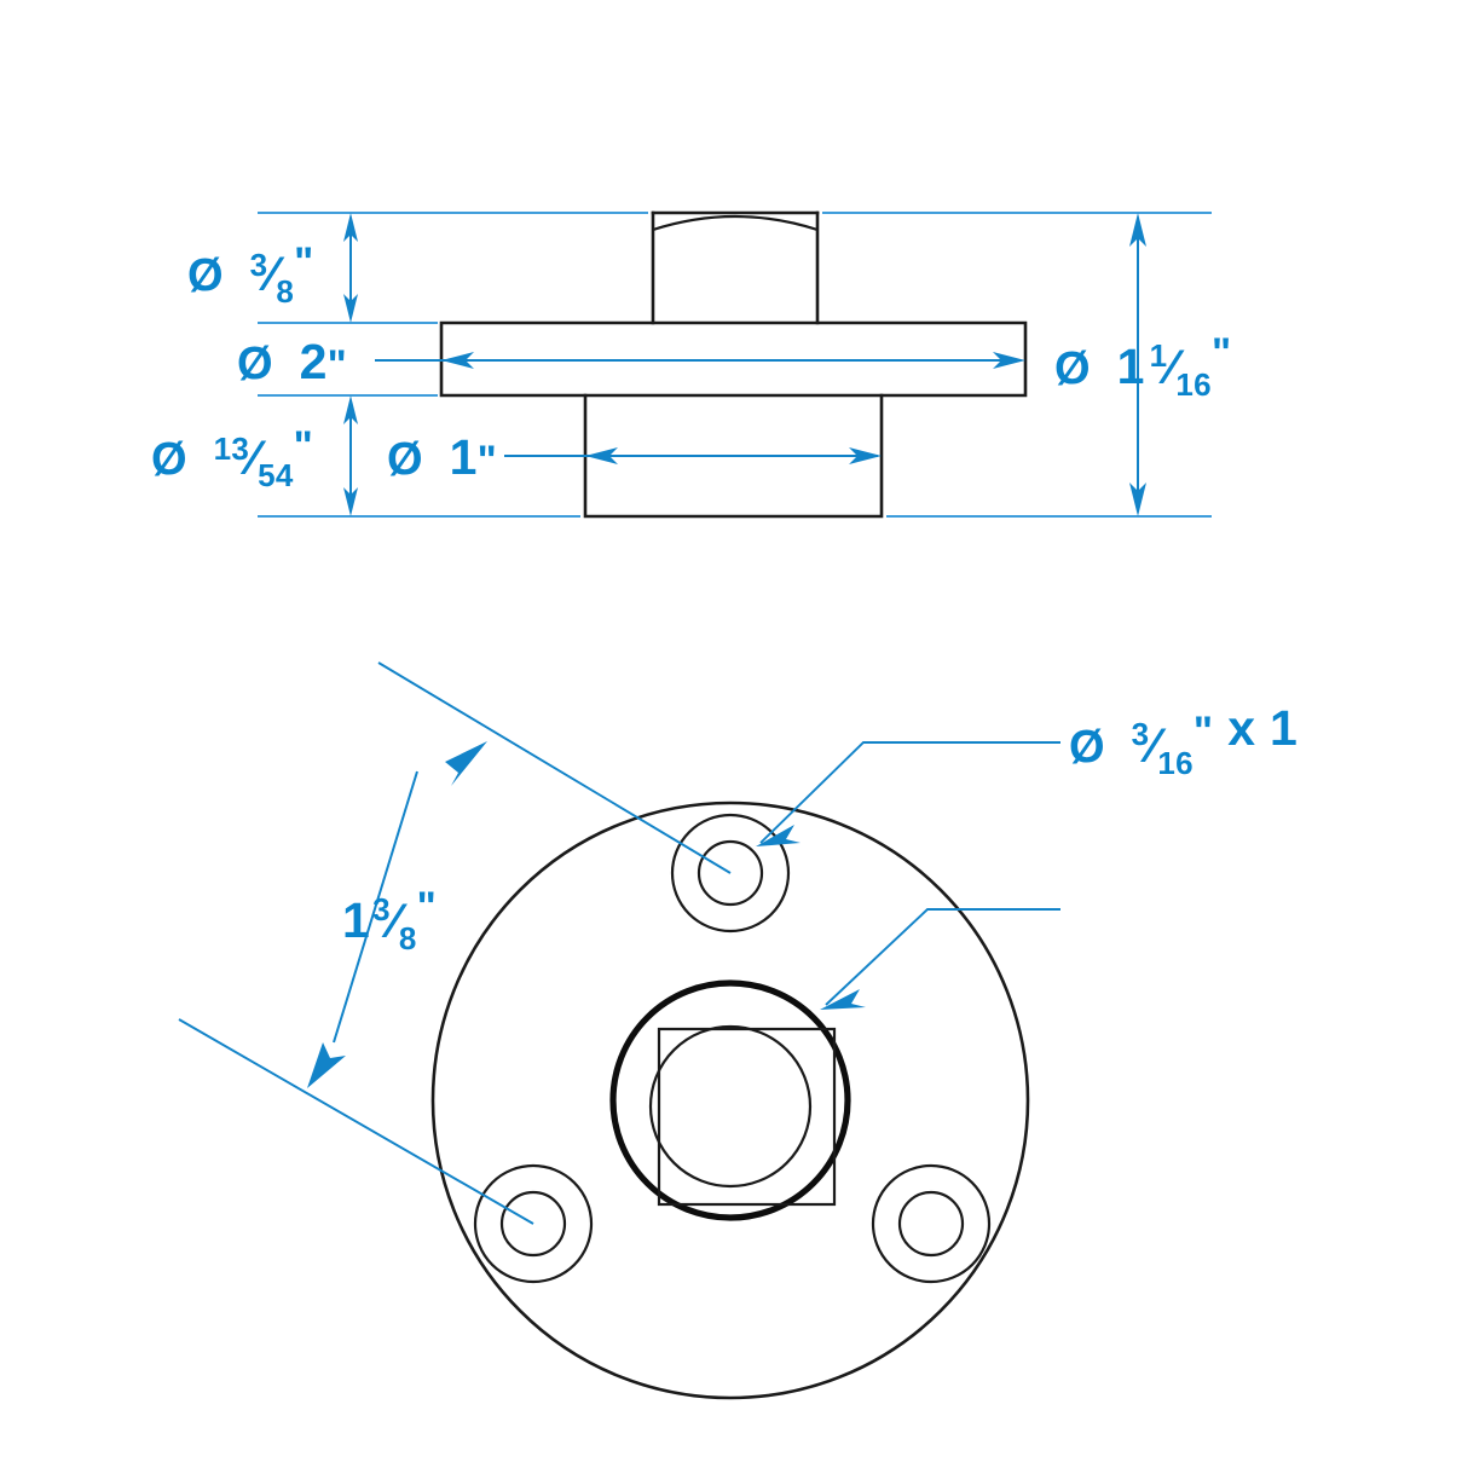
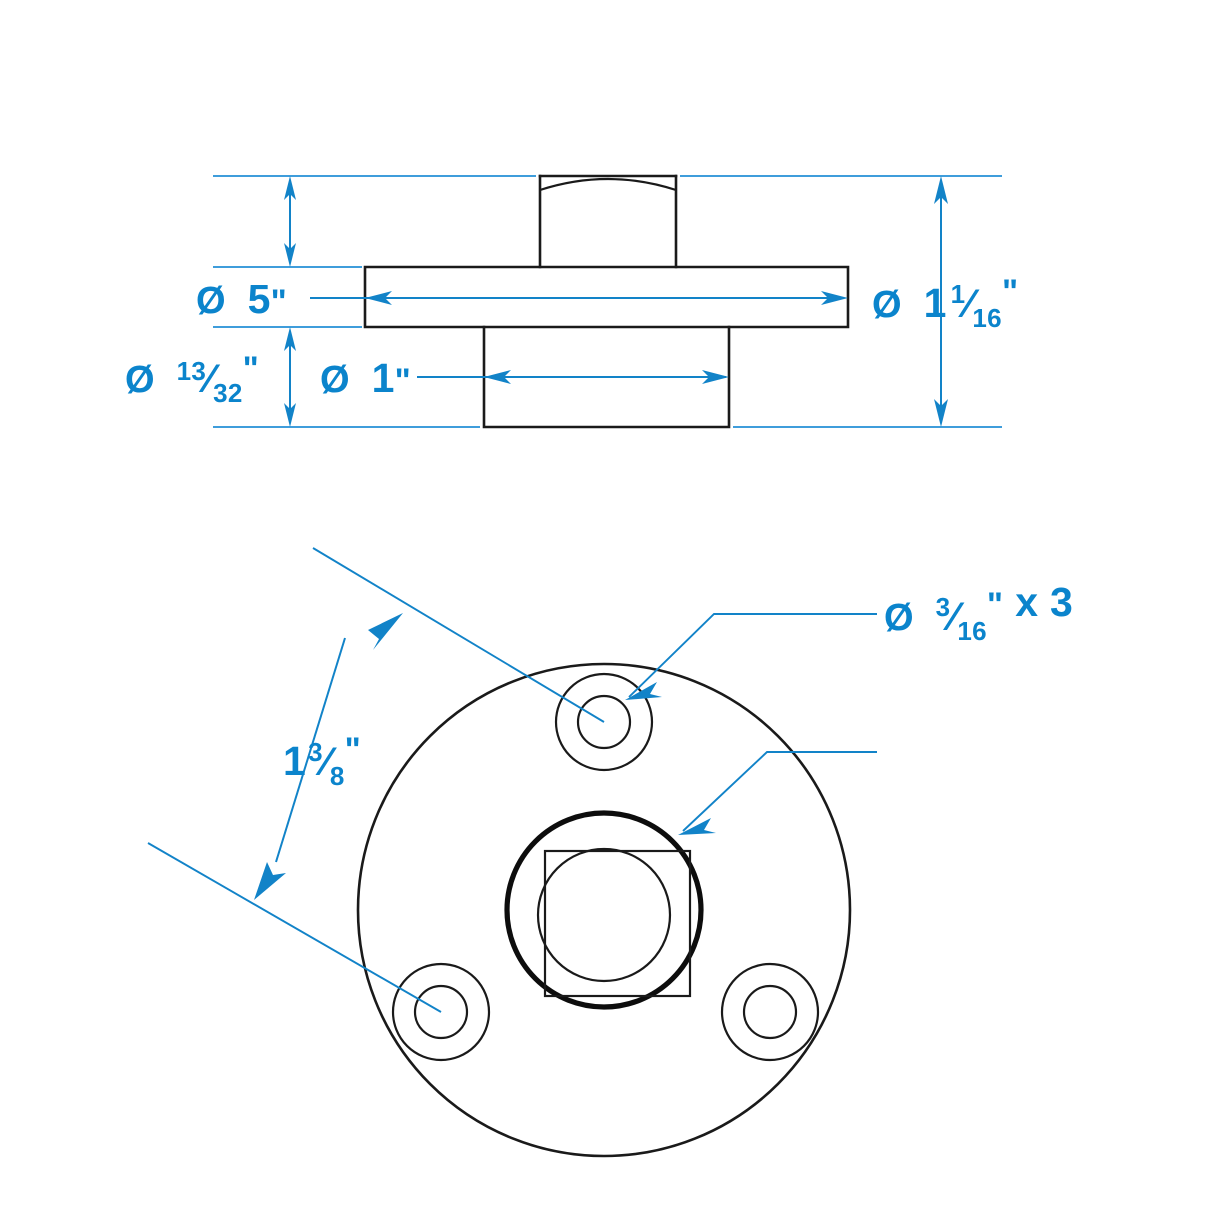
- Ø 3⁄8 "
- Ø 2"
+ Ø 5"
- Ø 13⁄54 "
+ Ø 13⁄32 "
  Ø 1"
  Ø 1 1⁄16 "
  13⁄8 "
- Ø 3⁄16 " x 1
+ Ø 3⁄16 " x 3
